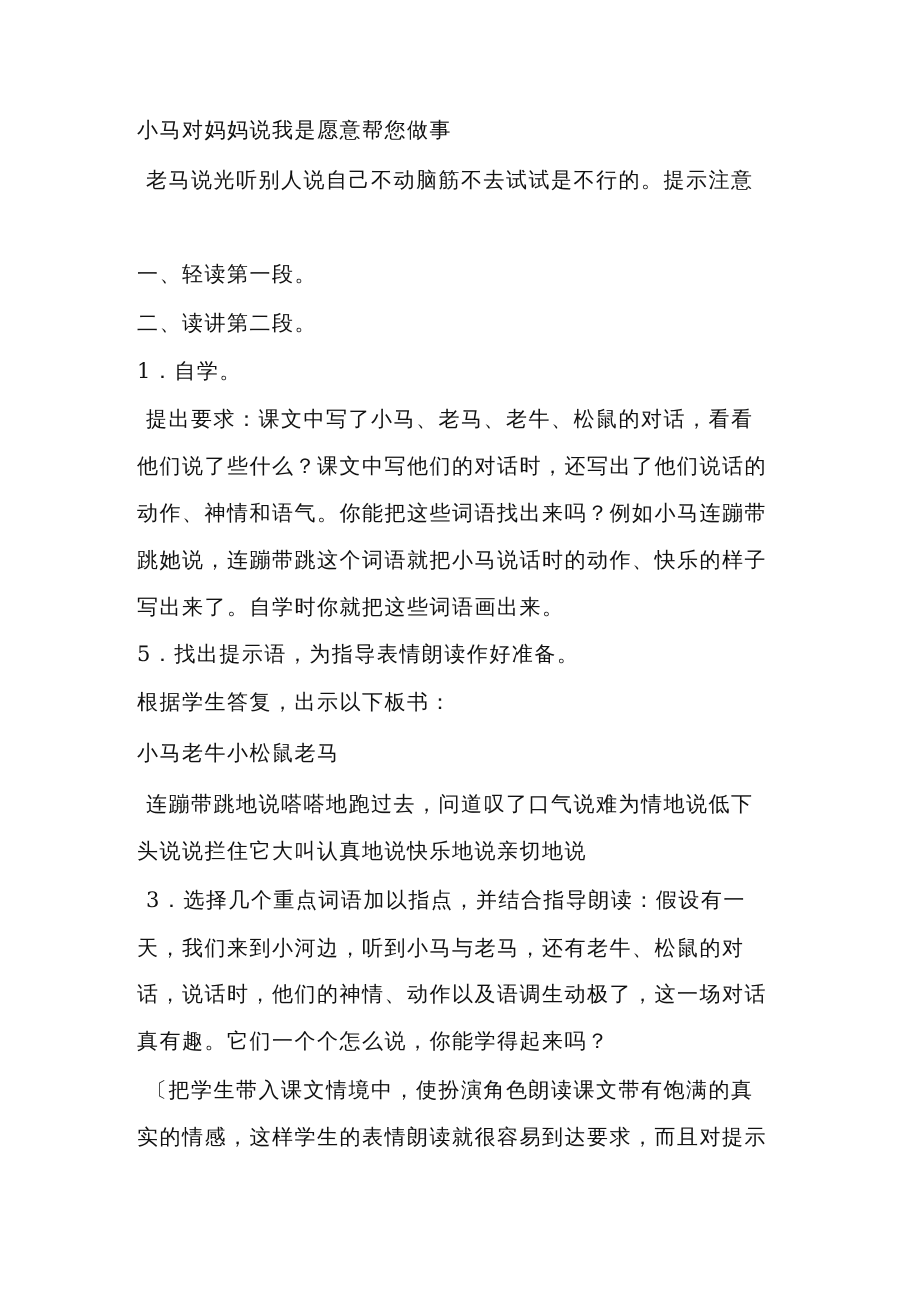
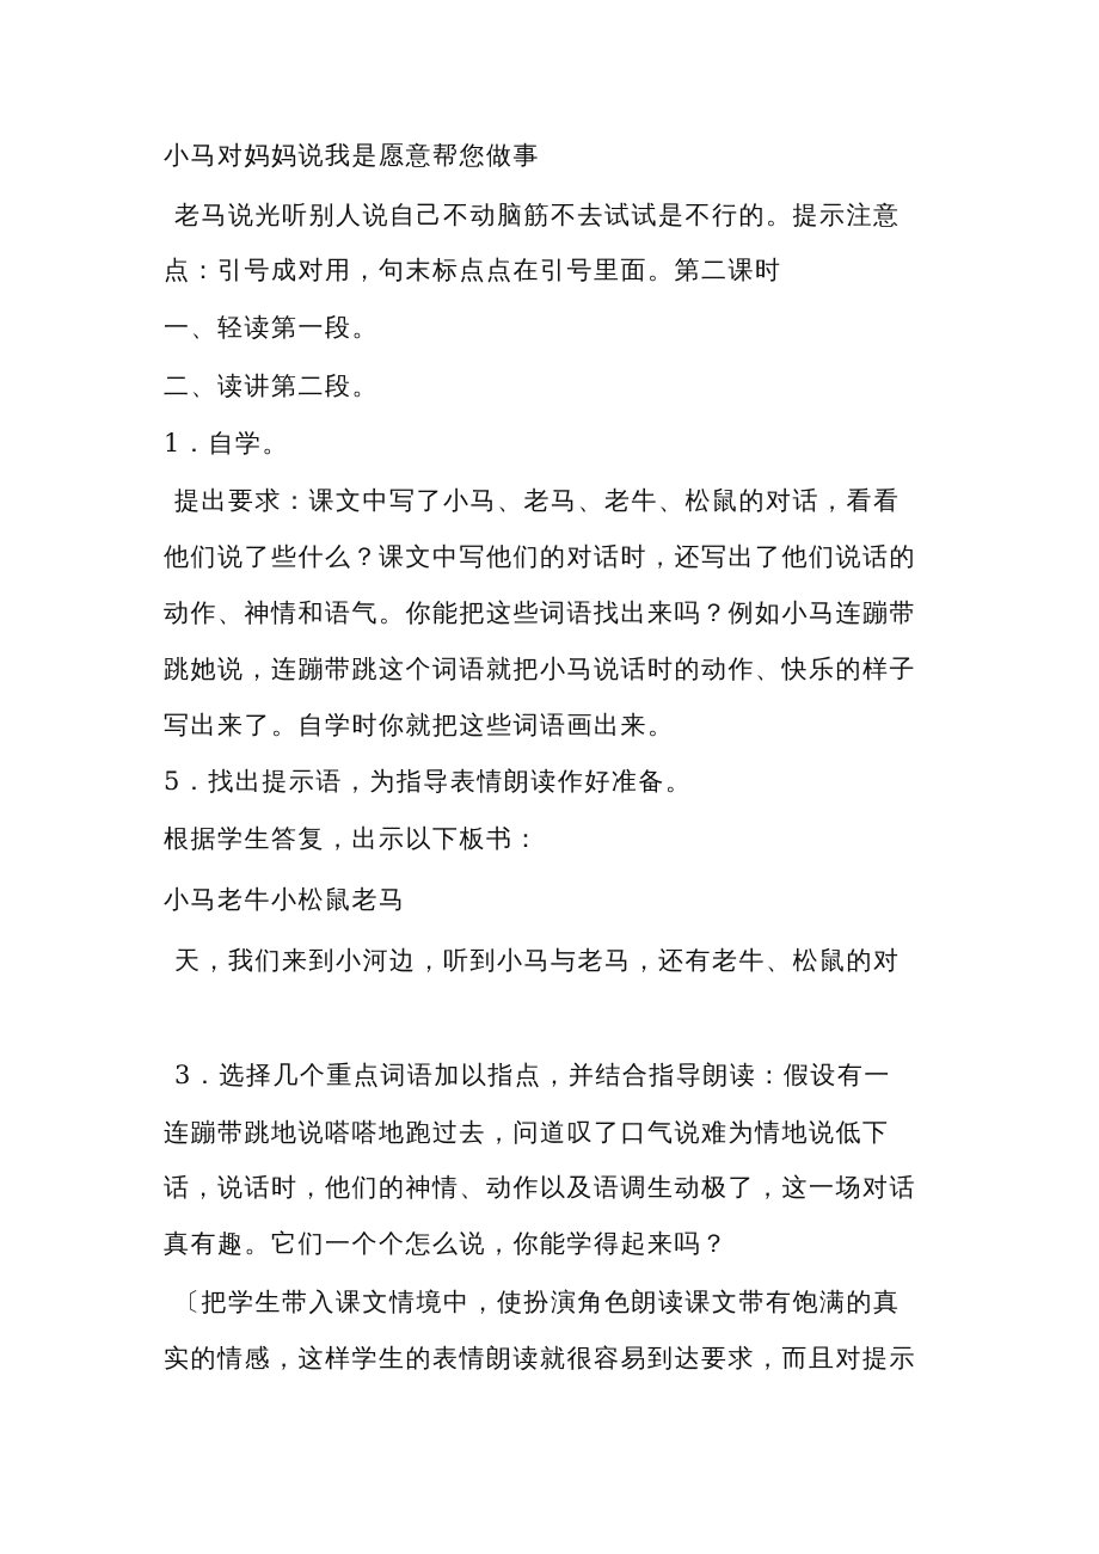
  小马对妈妈说我是愿意帮您做事
  老马说光听别人说自己不动脑筋不去试试是不行的。提示注意
+ 点：引号成对用，句末标点点在引号里面。第二课时
  一、轻读第一段。
  二、读讲第二段。
  1．自学。
  提出要求：课文中写了小马、老马、老牛、松鼠的对话，看看
  他们说了些什么？课文中写他们的对话时，还写出了他们说话的
  动作、神情和语气。你能把这些词语找出来吗？例如小马连蹦带
  跳她说，连蹦带跳这个词语就把小马说话时的动作、快乐的样子
  写出来了。自学时你就把这些词语画出来。
  5．找出提示语，为指导表情朗读作好准备。
  根据学生答复，出示以下板书：
  小马老牛小松鼠老马
- 连蹦带跳地说嗒嗒地跑过去，问道叹了口气说难为情地说低下
+ 天，我们来到小河边，听到小马与老马，还有老牛、松鼠的对
- 头说说拦住它大叫认真地说快乐地说亲切地说
  3．选择几个重点词语加以指点，并结合指导朗读：假设有一
- 天，我们来到小河边，听到小马与老马，还有老牛、松鼠的对
+ 连蹦带跳地说嗒嗒地跑过去，问道叹了口气说难为情地说低下
  话，说话时，他们的神情、动作以及语调生动极了，这一场对话
  真有趣。它们一个个怎么说，你能学得起来吗？
  〔把学生带入课文情境中，使扮演角色朗读课文带有饱满的真
  实的情感，这样学生的表情朗读就很容易到达要求，而且对提示
